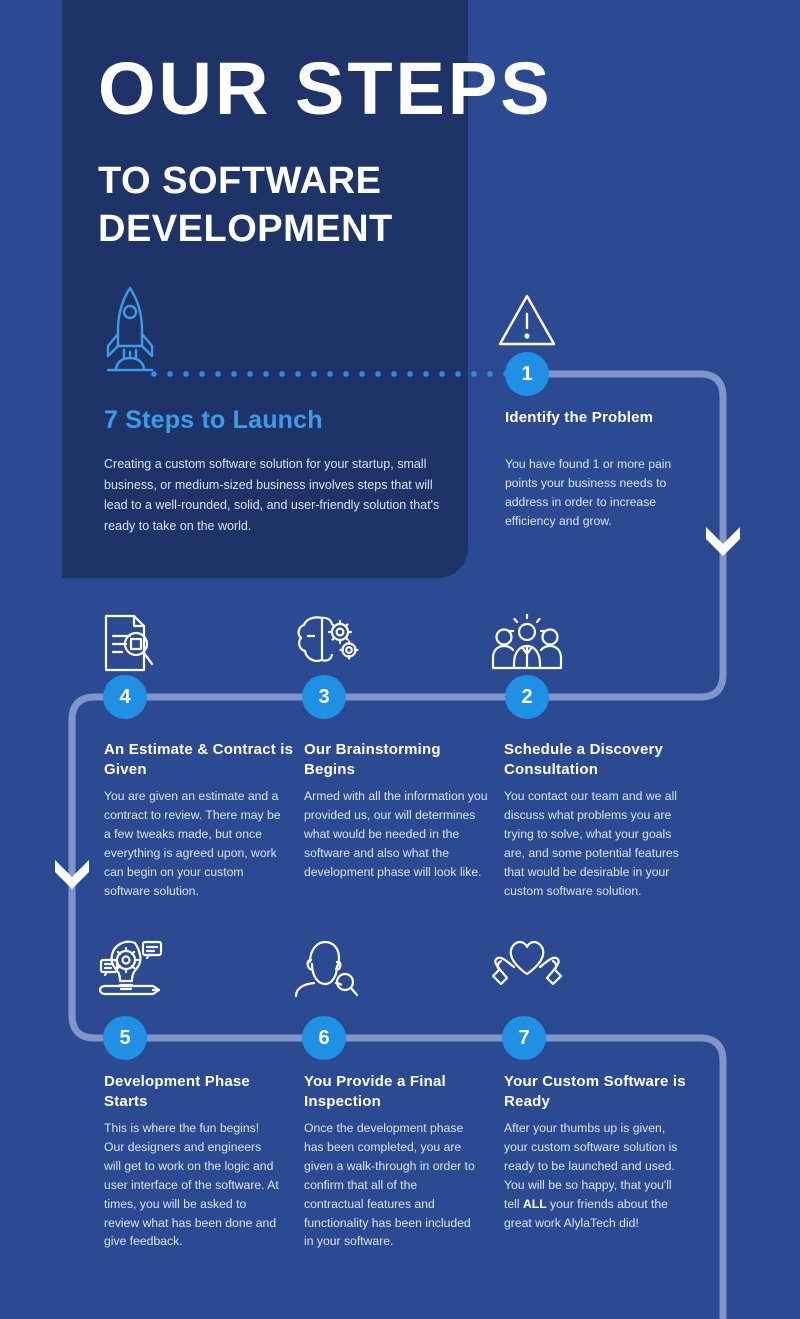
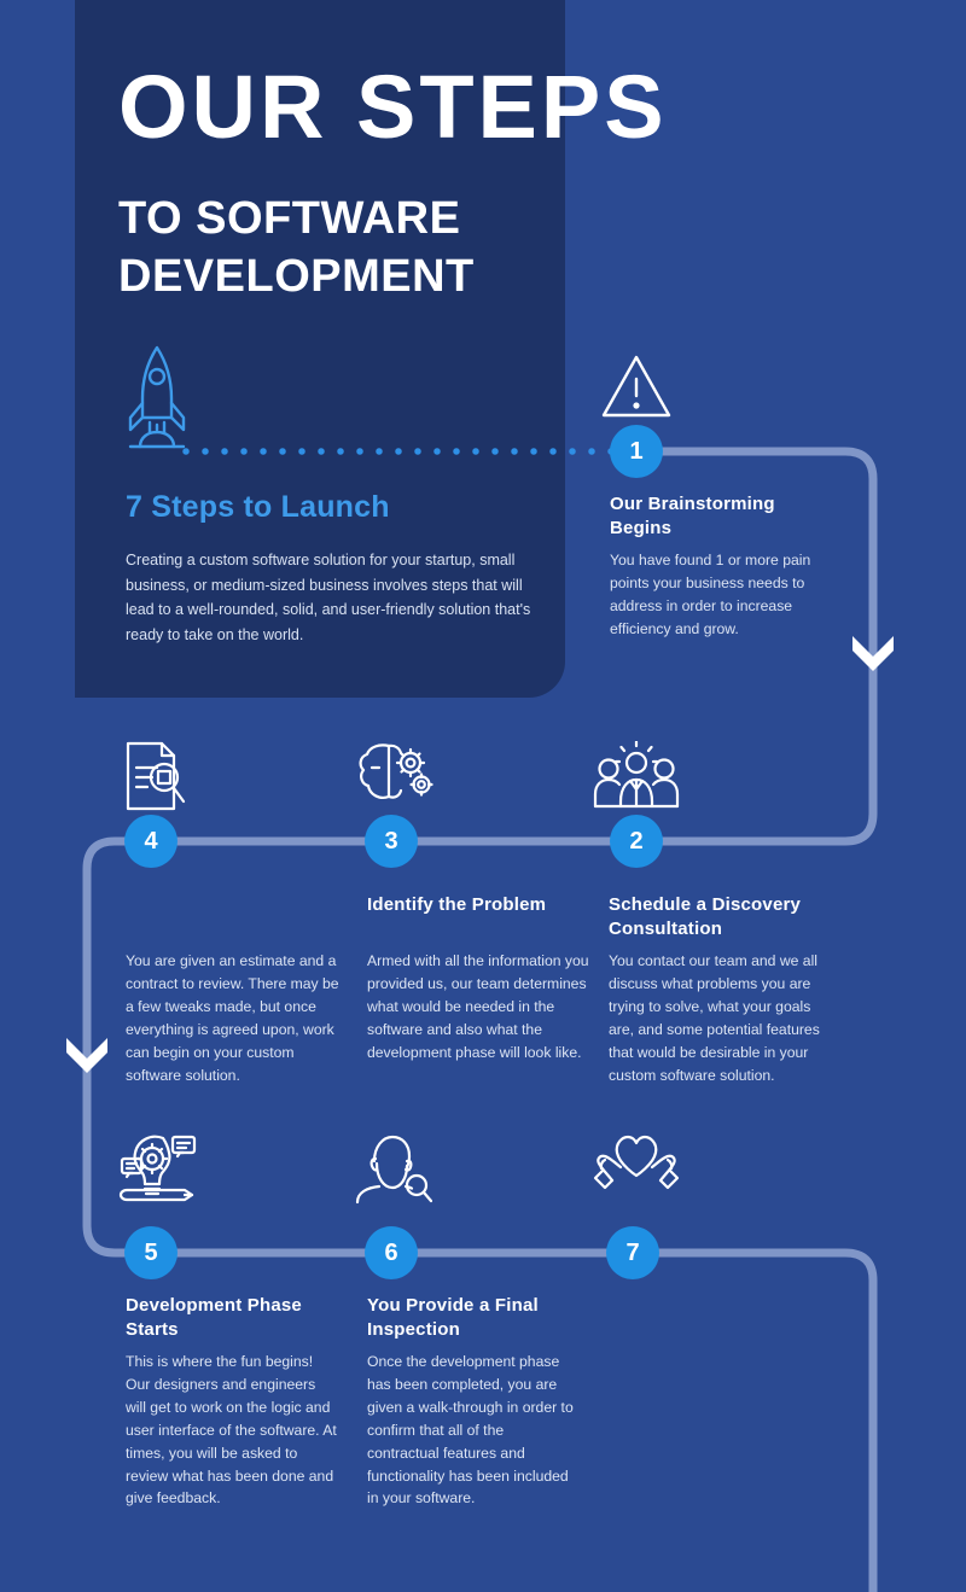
  OUR STEPS
  TO SOFTWARE DEVELOPMENT
  7 Steps to Launch
  Creating a custom software solution for your startup, small business, or medium-sized business involves steps that will lead to a well-rounded, solid, and user-friendly solution that's ready to take on the world.
  1
- Identify the Problem
+ Our Brainstorming Begins
  You have found 1 or more pain points your business needs to address in order to increase efficiency and grow.
  4
- An Estimate & Contract is Given
  You are given an estimate and a contract to review. There may be a few tweaks made, but once everything is agreed upon, work can begin on your custom software solution.
  3
- Our Brainstorming Begins
+ Identify the Problem
- Armed with all the information you provided us, our will determines what would be needed in the software and also what the development phase will look like.
+ Armed with all the information you provided us, our team determines what would be needed in the software and also what the development phase will look like.
  2
  Schedule a Discovery Consultation
  You contact our team and we all discuss what problems you are trying to solve, what your goals are, and some potential features that would be desirable in your custom software solution.
  5
  Development Phase Starts
  This is where the fun begins! Our designers and engineers will get to work on the logic and user interface of the software. At times, you will be asked to review what has been done and give feedback.
  6
  You Provide a Final Inspection
  Once the development phase has been completed, you are given a walk-through in order to confirm that all of the contractual features and functionality has been included in your software.
  7
- Your Custom Software is Ready
- After your thumbs up is given, your custom software solution is ready to be launched and used. You will be so happy, that you'll tell ALL your friends about the great work AlylaTech did!
